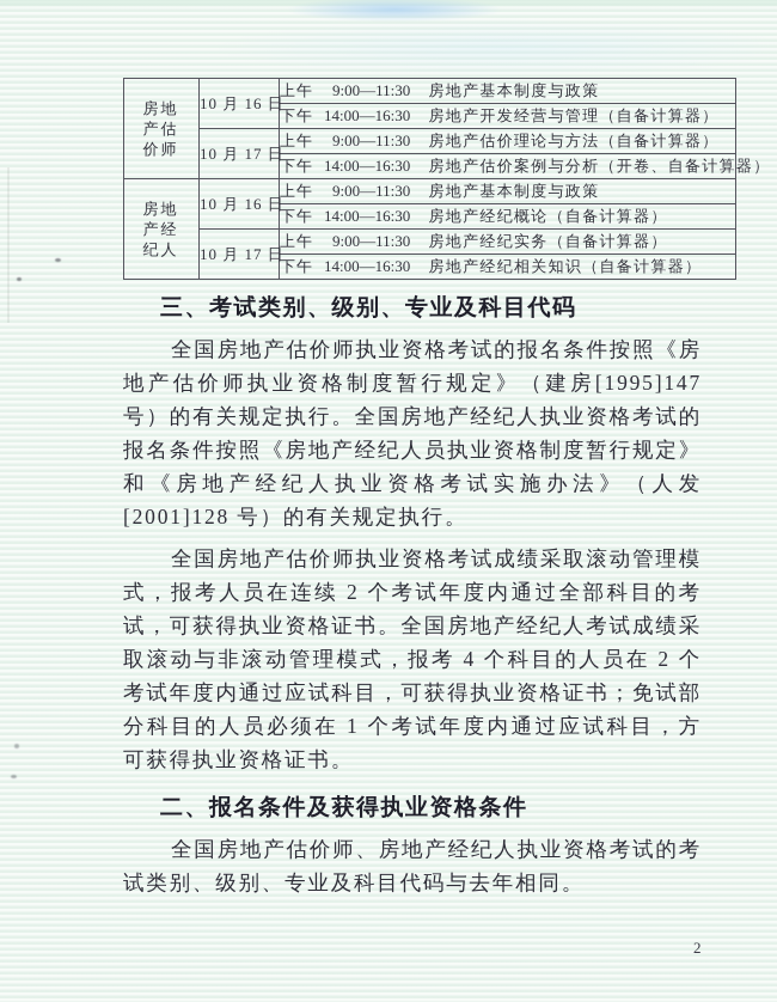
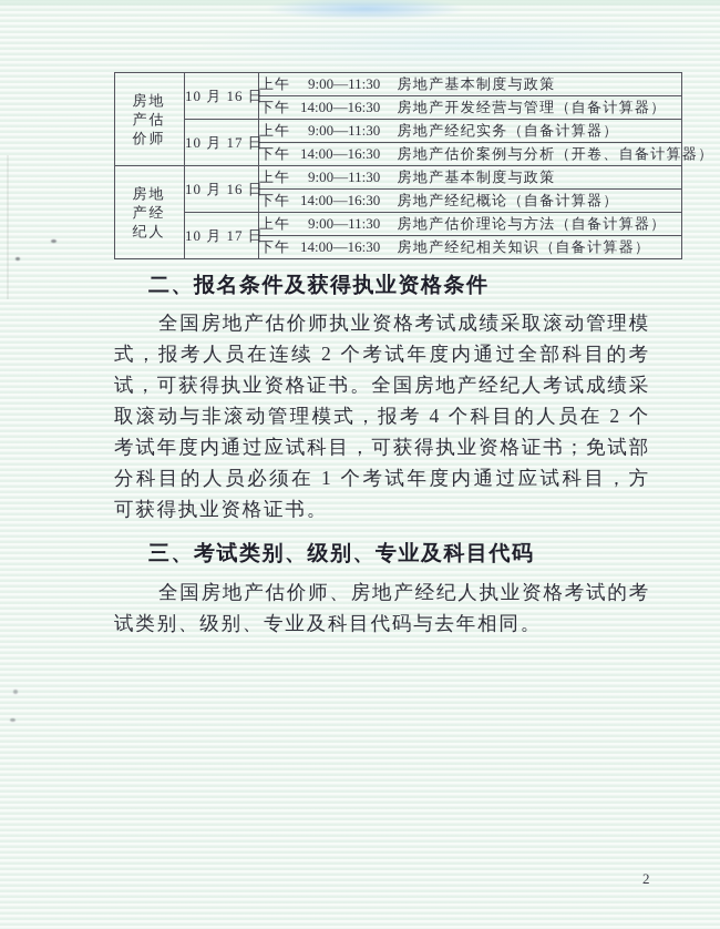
  房地产估价师	10 月 16 日	上午 9:00—11:30 房地产基本制度与政策
  下午 14:00—16:30 房地产开发经营与管理（自备计算器）
- 10 月 17 日	上午 9:00—11:30 房地产估价理论与方法（自备计算器）
+ 10 月 17 日	上午 9:00—11:30 房地产经纪实务（自备计算器）
  下午 14:00—16:30 房地产估价案例与分析（开卷、自备计算器）
  房地产经纪人	10 月 16 日	上午 9:00—11:30 房地产基本制度与政策
  下午 14:00—16:30 房地产经纪概论（自备计算器）
- 10 月 17 日	上午 9:00—11:30 房地产经纪实务（自备计算器）
+ 10 月 17 日	上午 9:00—11:30 房地产估价理论与方法（自备计算器）
  下午 14:00—16:30 房地产经纪相关知识（自备计算器）
- 三、考试类别、级别、专业及科目代码
+ 二、报名条件及获得执业资格条件
- 全国房地产估价师执业资格考试的报名条件按照《房地产估价师执业资格制度暂行规定》（建房[1995]147 号）的有关规定执行。全国房地产经纪人执业资格考试的报名条件按照《房地产经纪人员执业资格制度暂行规定》和《房地产经纪人执业资格考试实施办法》（人发[2001]128 号）的有关规定执行。
  全国房地产估价师执业资格考试成绩采取滚动管理模式，报考人员在连续 2 个考试年度内通过全部科目的考试，可获得执业资格证书。全国房地产经纪人考试成绩采取滚动与非滚动管理模式，报考 4 个科目的人员在 2 个考试年度内通过应试科目，可获得执业资格证书；免试部分科目的人员必须在 1 个考试年度内通过应试科目，方可获得执业资格证书。
- 二、报名条件及获得执业资格条件
+ 三、考试类别、级别、专业及科目代码
  全国房地产估价师、房地产经纪人执业资格考试的考试类别、级别、专业及科目代码与去年相同。
  2
